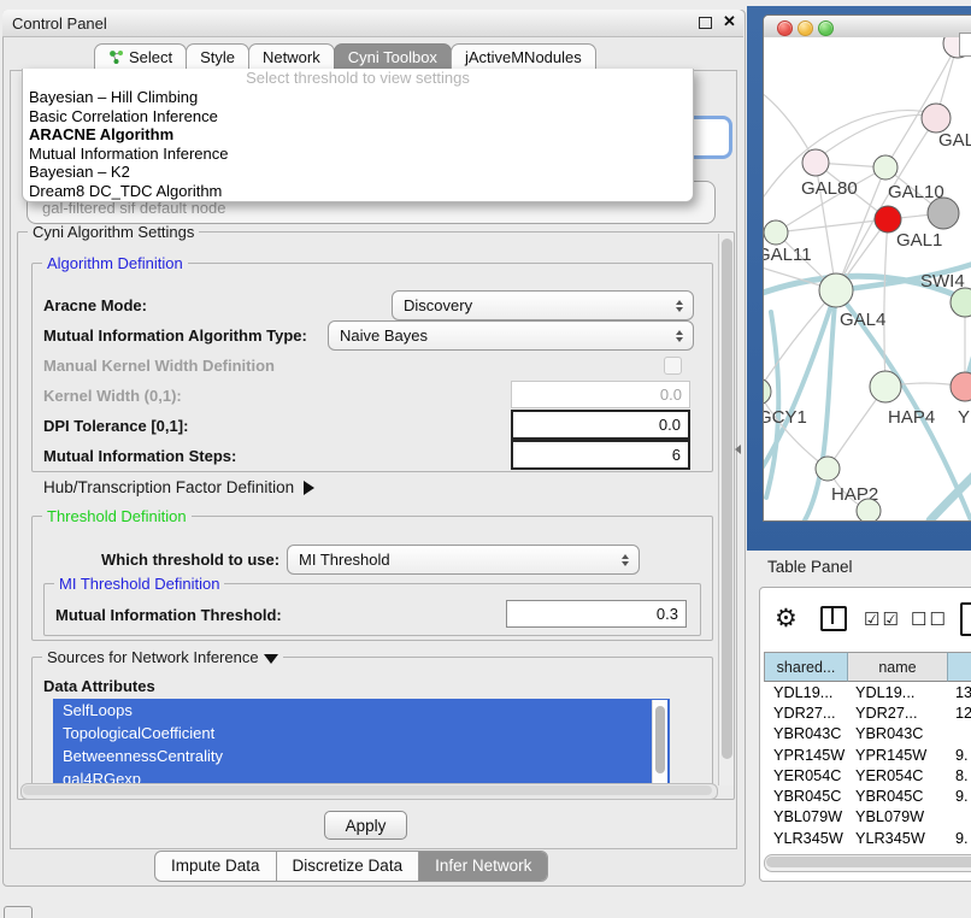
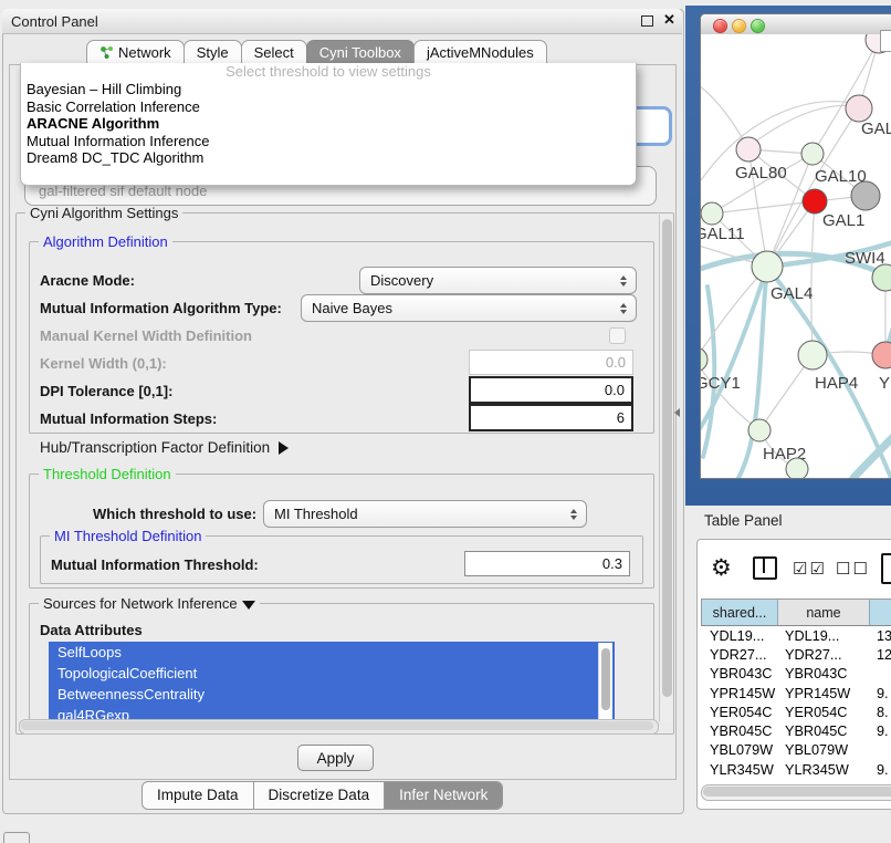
  Control Panel
  ✕
- Select
+ Network
  Style
- Network
+ Select
  Cyni Toolbox
  jActiveMNodules
  gal-filtered sif default node
  Select threshold to view settings
  Bayesian – Hill Climbing
  Basic Correlation Inference
  ARACNE Algorithm
  Mutual Information Inference
- Bayesian – K2
  Dream8 DC_TDC Algorithm
  Cyni Algorithm Settings
  Algorithm Definition
  Aracne Mode:
  Discovery
  Mutual Information Algorithm Type:
  Naive Bayes
  Manual Kernel Width Definition
  Kernel Width (0,1):
  0.0
  DPI Tolerance [0,1]:
  0.0
  Mutual Information Steps:
  6
  Hub/Transcription Factor Definition
  Threshold Definition
  Which threshold to use:
  MI Threshold
  MI Threshold Definition
  Mutual Information Threshold:
  0.3
  Sources for Network Inference
  Data Attributes
  SelfLoops
  TopologicalCoefficient
  BetweennessCentrality
  gal4RGexp
  Apply
  Impute Data
  Discretize Data
  Infer Network
  GAL
  GAL80
  GAL10
  GAL1
  GAL11
  SWI4
  GAL4
  GCY1
  HAP4
  Y
  HAP2
  Table Panel
  ⚙
  ☑☑
  ☐☐
  shared...
  name
  YDL19...
  YDL19...
  13
  YDR27...
  YDR27...
  12
  YBR043C
  YBR043C
  YPR145W
  YPR145W
  9.
  YER054C
  YER054C
  8.
  YBR045C
  YBR045C
  9.
  YBL079W
  YBL079W
  YLR345W
  YLR345W
  9.
